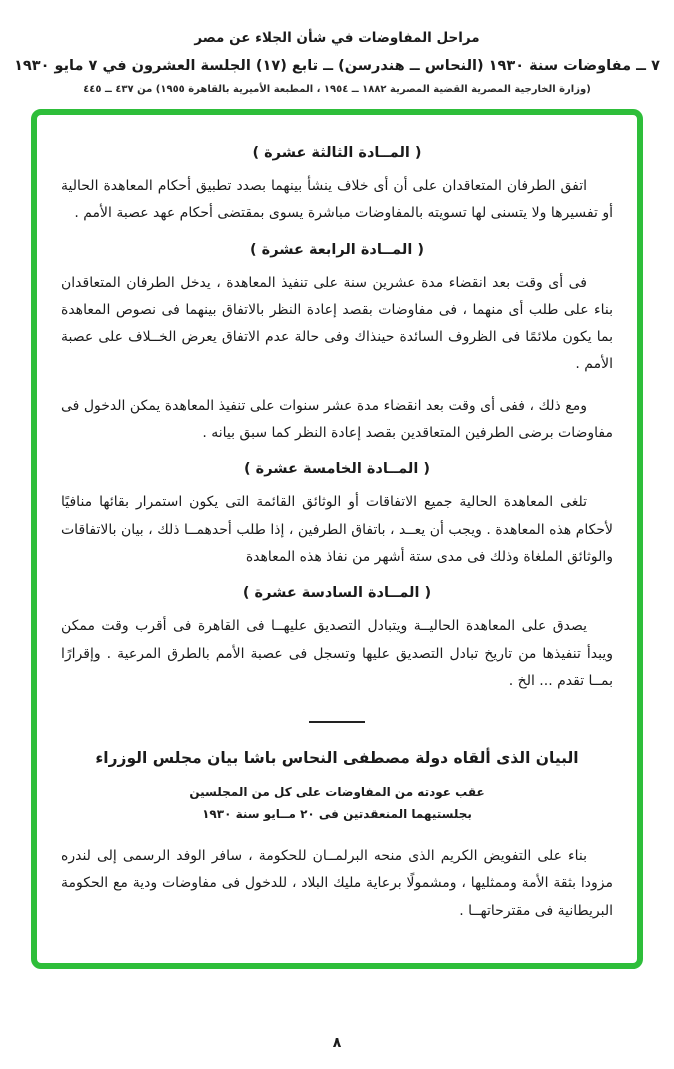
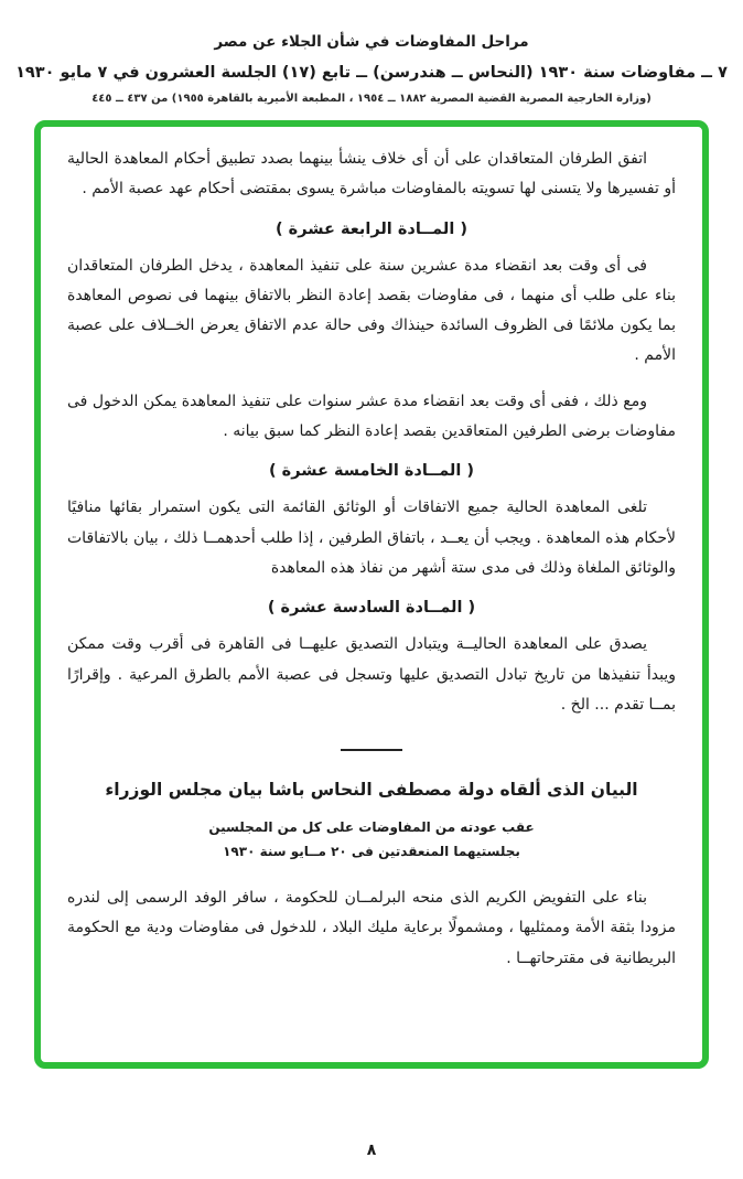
  مراحل المفاوضات في شأن الجلاء عن مصر
  ٧ ــ مفاوضات سنة ١٩٣٠ (النحاس ــ هندرسن) ــ تابع (١٧) الجلسة العشرون في ٧ مايو ١٩٣٠
  (وزارة الخارجية المصرية القضية المصرية ١٨٨٢ ــ ١٩٥٤ ، المطبعة الأميرية بالقاهرة ١٩٥٥) من ٤٣٧ ــ ٤٤٥
- ( المــادة الثالثة عشرة )
  اتفق الطرفان المتعاقدان على أن أى خلاف ينشأ بينهما بصدد تطبيق أحكام المعاهدة الحالية أو تفسيرها ولا يتسنى لها تسويته بالمفاوضات مباشرة يسوى بمقتضى أحكام عهد عصبة الأمم .
  ( المــادة الرابعة عشرة )
  فى أى وقت بعد انقضاء مدة عشرين سنة على تنفيذ المعاهدة ، يدخل الطرفان المتعاقدان بناء على طلب أى منهما ، فى مفاوضات بقصد إعادة النظر بالاتفاق بينهما فى نصوص المعاهدة بما يكون ملائمًا فى الظروف السائدة حينذاك وفى حالة عدم الاتفاق يعرض الخــلاف على عصبة الأمم .
  ومع ذلك ، ففى أى وقت بعد انقضاء مدة عشر سنوات على تنفيذ المعاهدة يمكن الدخول فى مفاوضات برضى الطرفين المتعاقدين بقصد إعادة النظر كما سبق بيانه .
  ( المــادة الخامسة عشرة )
  تلغى المعاهدة الحالية جميع الاتفاقات أو الوثائق القائمة التى يكون استمرار بقائها منافيًا لأحكام هذه المعاهدة . ويجب أن يعــد ، باتفاق الطرفين ، إذا طلب أحدهمــا ذلك ، بيان بالاتفاقات والوثائق الملغاة وذلك فى مدى ستة أشهر من نفاذ هذه المعاهدة
  ( المــادة السادسة عشرة )
  يصدق على المعاهدة الحاليــة ويتبادل التصديق عليهــا فى القاهرة فى أقرب وقت ممكن ويبدأ تنفيذها من تاريخ تبادل التصديق عليها وتسجل فى عصبة الأمم بالطرق المرعية . وإقرارًا بمــا تقدم ... الخ .
  البيان الذى ألقاه دولة مصطفى النحاس باشا بيان مجلس الوزراء
  عقب عودته من المفاوضات على كل من المجلسين
  بجلستيهما المنعقدتين فى ٢٠ مــايو سنة ١٩٣٠
  بناء على التفويض الكريم الذى منحه البرلمــان للحكومة ، سافر الوفد الرسمى إلى لندره مزودا بثقة الأمة وممثليها ، ومشمولًا برعاية مليك البلاد ، للدخول فى مفاوضات ودية مع الحكومة البريطانية فى مقترحاتهــا .
  ٨
